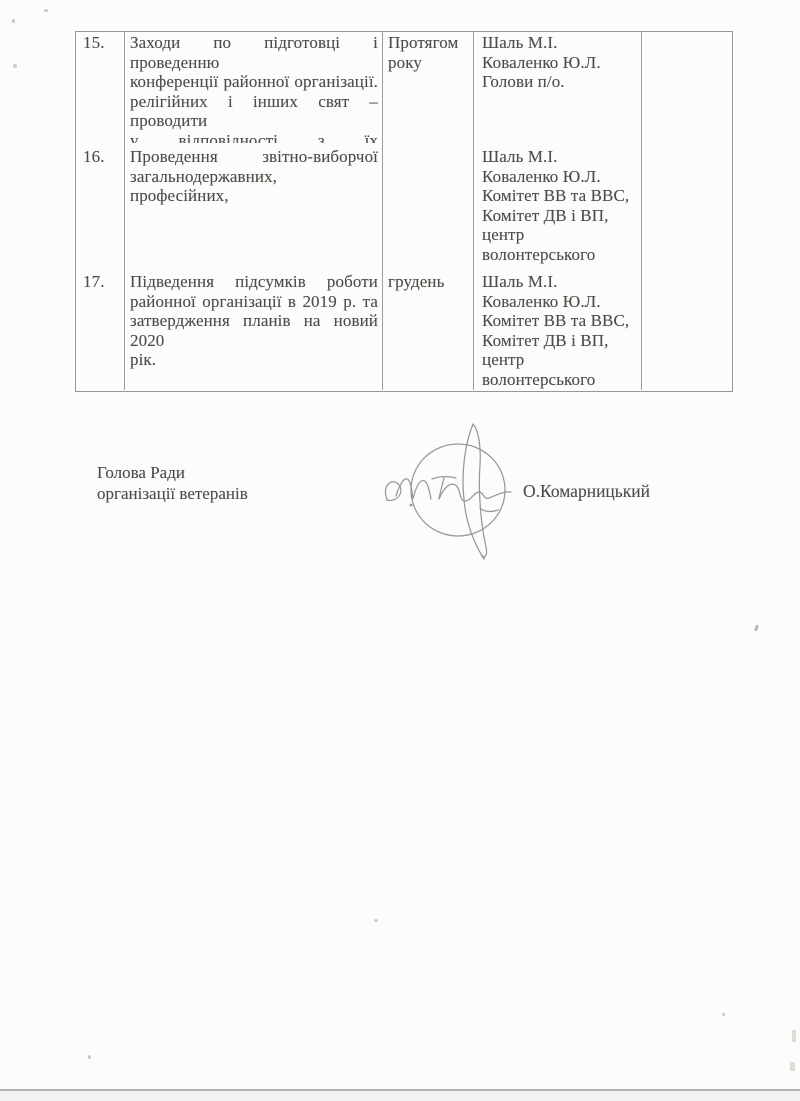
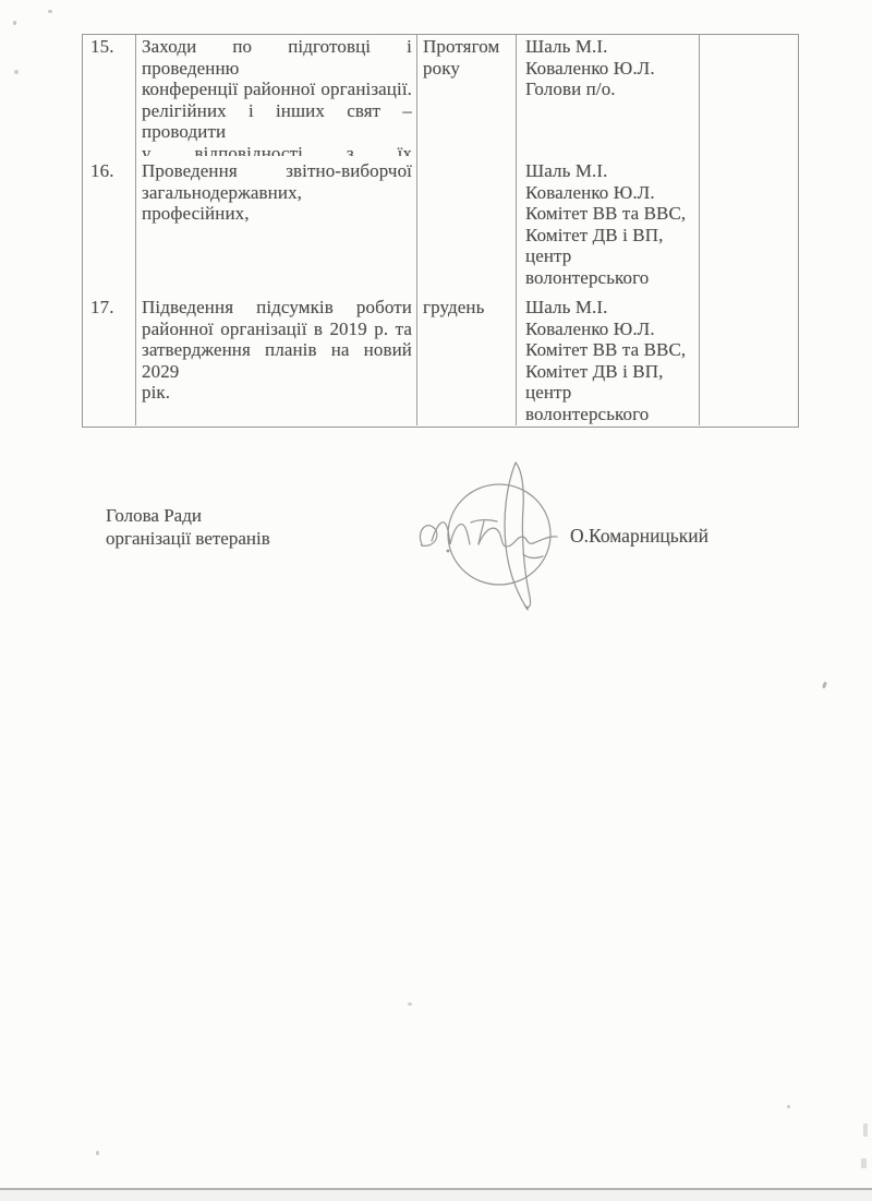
  15.
  Заходи по підготовці і проведенню
  конференції районної організації.
  релігійних і інших свят – проводити
  Протягом
  року
  Шаль М.І.
  Коваленко Ю.Л.
  Голови п/о.
  16.
  Проведення звітно-виборчої
  загальнодержавних, професійних,
  Шаль М.І.
  Коваленко Ю.Л.
  Комітет ВВ та ВВС,
  Комітет ДВ і ВП,
  центр волонтерського
  17.
  Підведення підсумків роботи
  районної організації в 2019 р. та
- затвердження планів на новий 2020
+ затвердження планів на новий 2029
  рік.
  грудень
  Шаль М.І.
  Коваленко Ю.Л.
  Комітет ВВ та ВВС,
  Комітет ДВ і ВП,
  центр волонтерського
  Голова Ради
  організації ветеранів
  О.Комарницький
